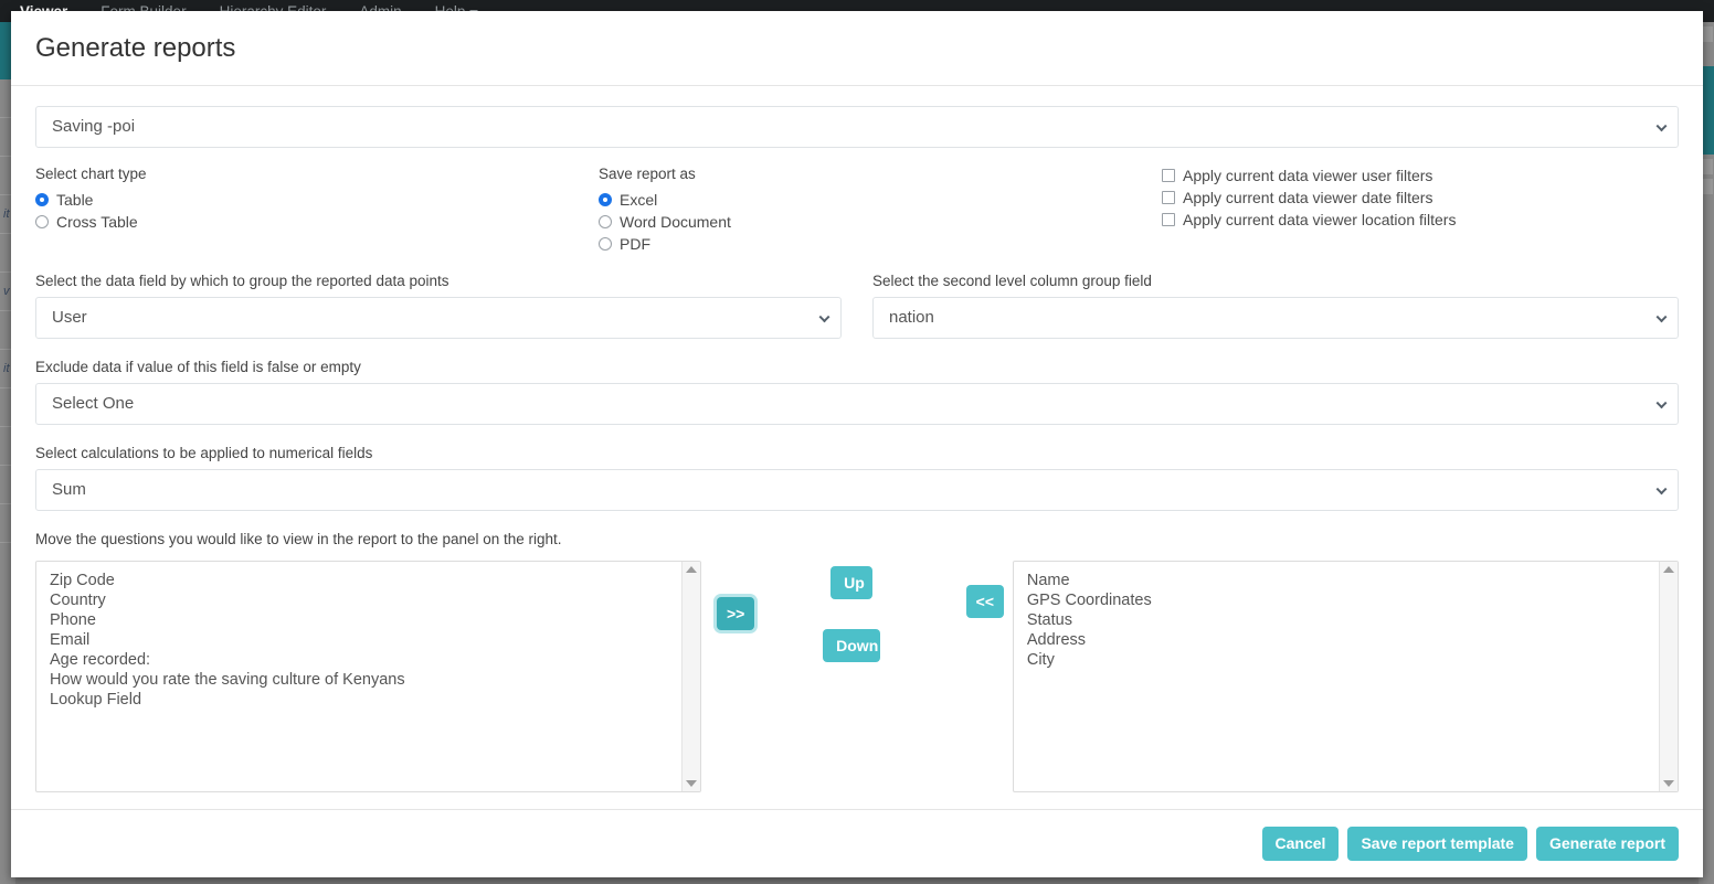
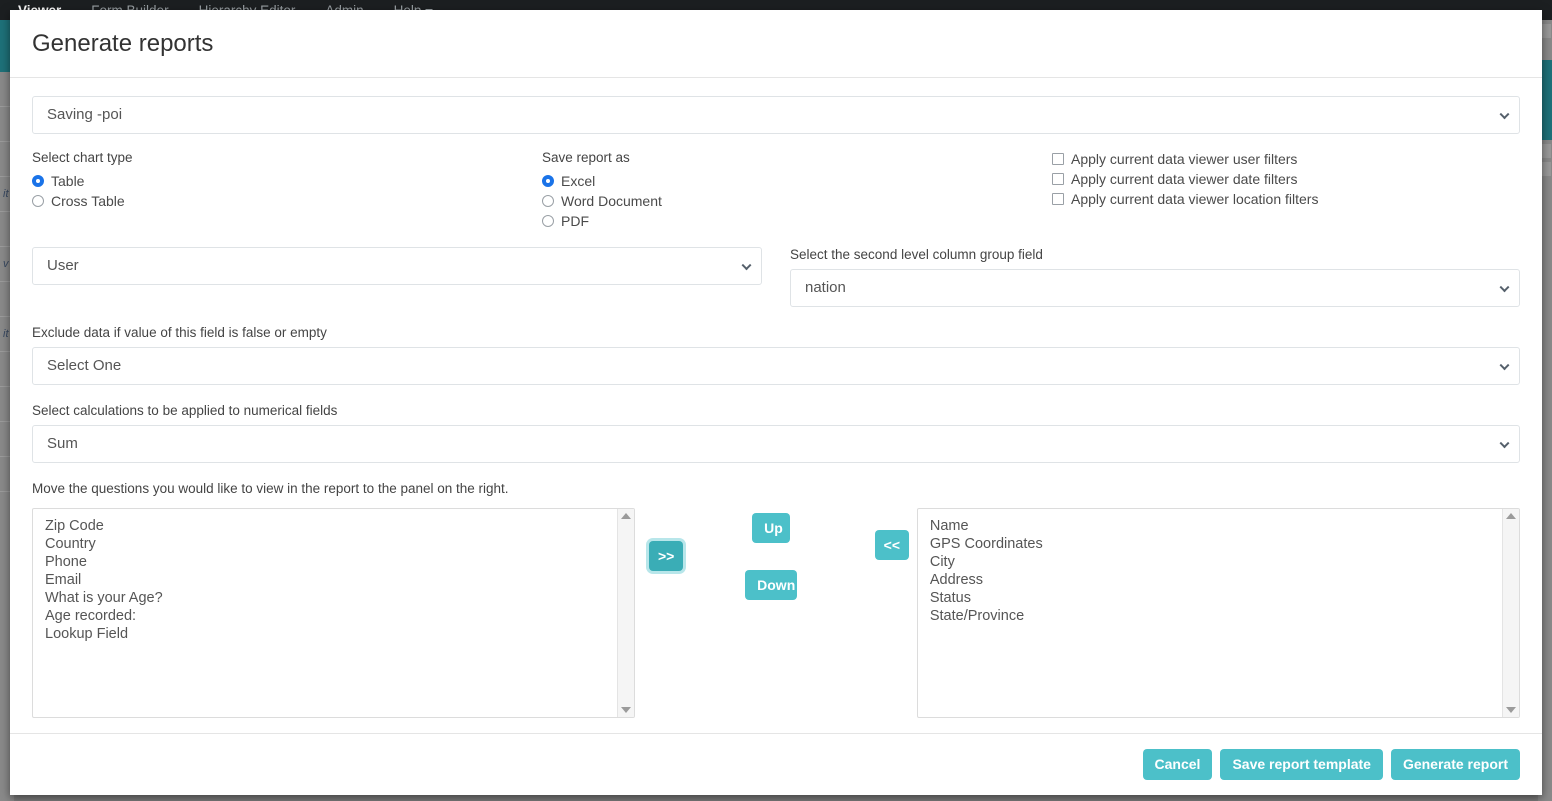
  it
  v
  it
  Generate reports
  Saving -poi
  Select chart type
  Table
  Cross Table
  Save report as
  Excel
  Word Document
  PDF
  Apply current data viewer user filters
  Apply current data viewer date filters
  Apply current data viewer location filters
- Select the data field by which to group the reported data points
  User
  Select the second level column group field
  nation
  Exclude data if value of this field is false or empty
  Select One
  Select calculations to be applied to numerical fields
  Sum
  Move the questions you would like to view in the report to the panel on the right.
  Zip Code
  Country
  Phone
  Email
+ What is your Age?
  Age recorded:
- How would you rate the saving culture of Kenyans
  Lookup Field
  >>
  Up
  Down
  <<
  Name
  GPS Coordinates
- Status
+ City
  Address
- City
+ Status
+ State/Province
  Cancel
  Save report template
  Generate report
